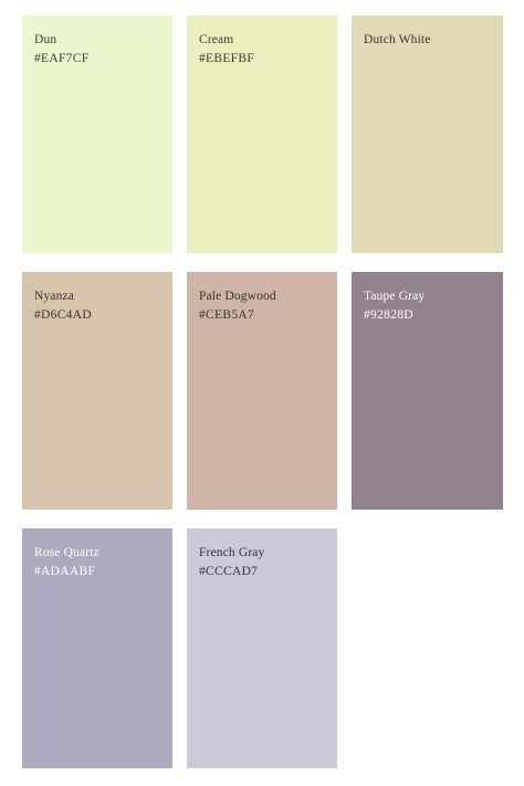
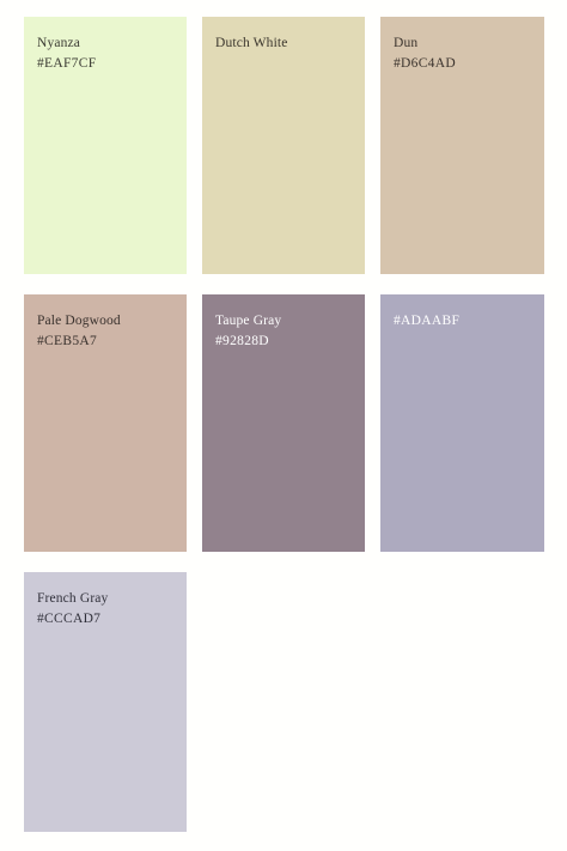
- Dun
+ Nyanza
  #EAF7CF
- Cream
- #EBEFBF
  Dutch White
- Nyanza
+ Dun
  #D6C4AD
  Pale Dogwood
  #CEB5A7
  Taupe Gray
  #92828D
- Rose Quartz
  #ADAABF
  French Gray
  #CCCAD7
